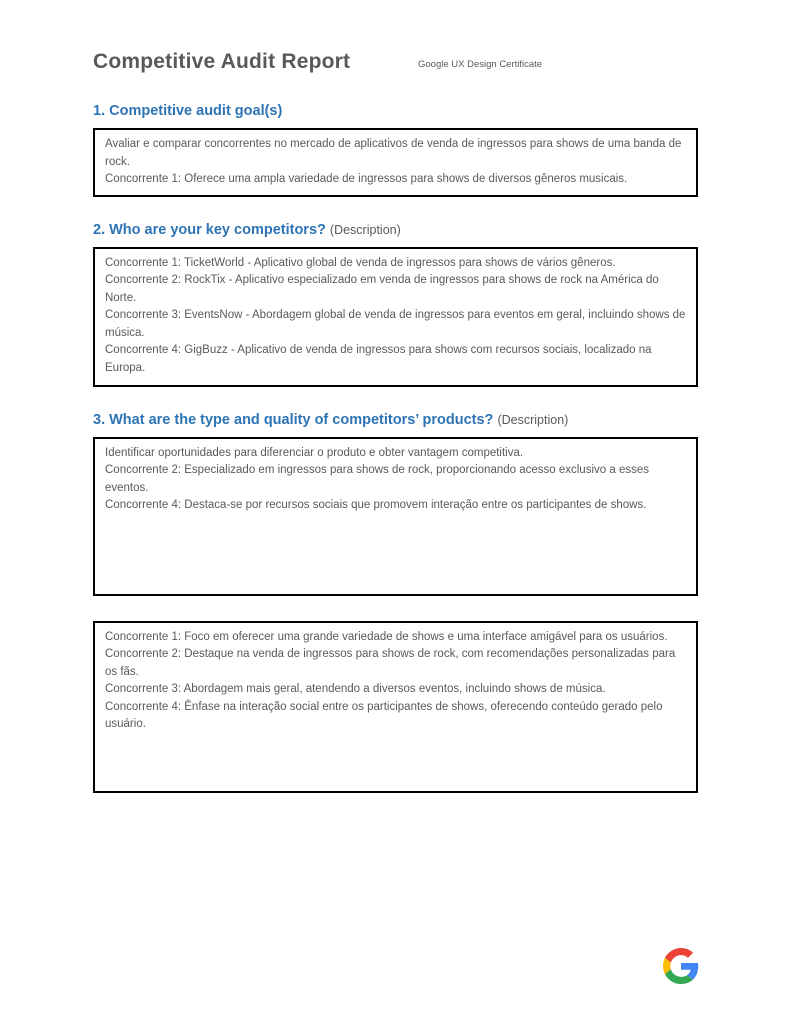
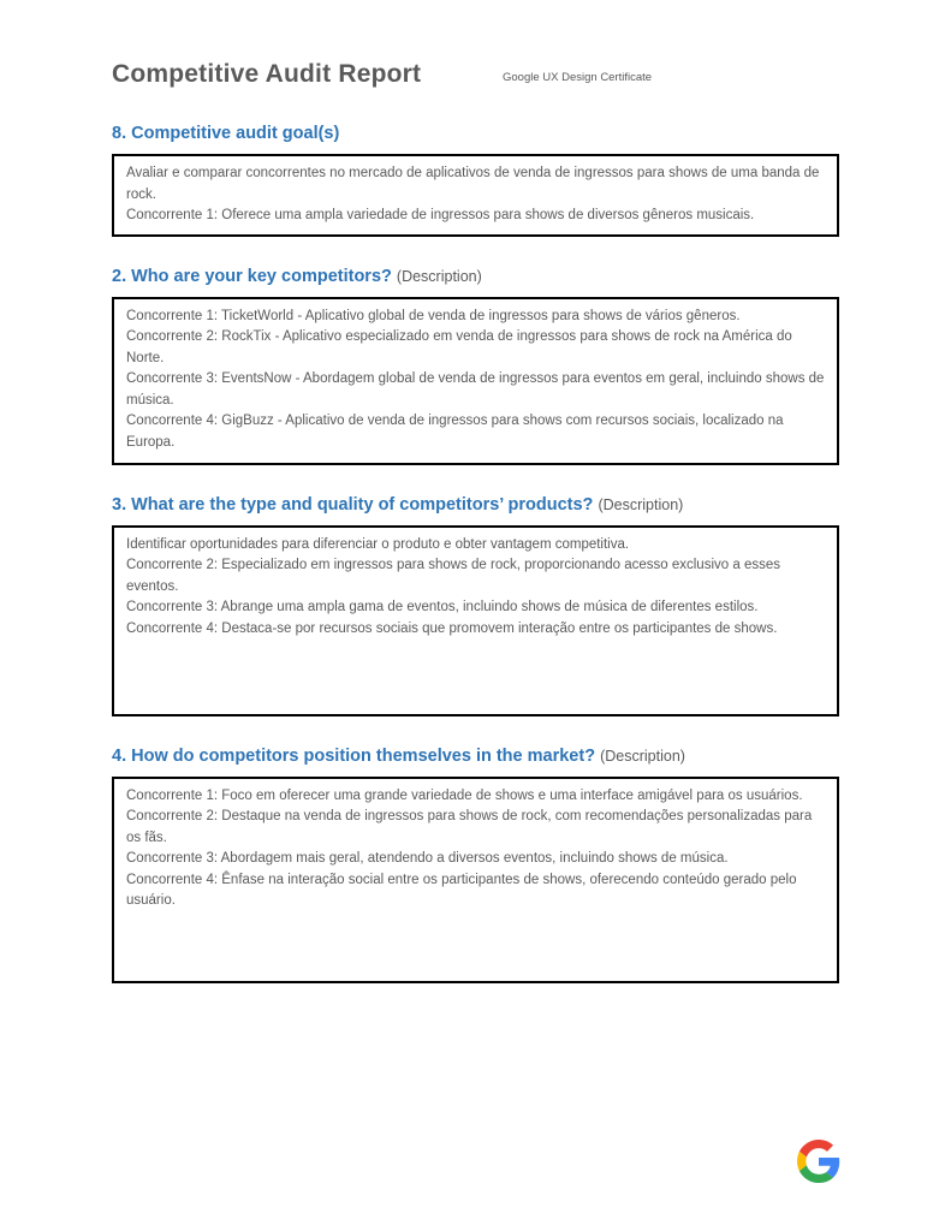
  Competitive Audit Report
  Google UX Design Certificate
- 1. Competitive audit goal(s)
+ 8. Competitive audit goal(s)
  Avaliar e comparar concorrentes no mercado de aplicativos de venda de ingressos para shows de uma banda de rock.
  Concorrente 1: Oferece uma ampla variedade de ingressos para shows de diversos gêneros musicais.
  2. Who are your key competitors? (Description)
  Concorrente 1: TicketWorld - Aplicativo global de venda de ingressos para shows de vários gêneros.
  Concorrente 2: RockTix - Aplicativo especializado em venda de ingressos para shows de rock na América do Norte.
  Concorrente 3: EventsNow - Abordagem global de venda de ingressos para eventos em geral, incluindo shows de música.
  Concorrente 4: GigBuzz - Aplicativo de venda de ingressos para shows com recursos sociais, localizado na Europa.
  3. What are the type and quality of competitors’ products? (Description)
  Identificar oportunidades para diferenciar o produto e obter vantagem competitiva.
  Concorrente 2: Especializado em ingressos para shows de rock, proporcionando acesso exclusivo a esses eventos.
+ Concorrente 3: Abrange uma ampla gama de eventos, incluindo shows de música de diferentes estilos.
  Concorrente 4: Destaca-se por recursos sociais que promovem interação entre os participantes de shows.
+ 4. How do competitors position themselves in the market? (Description)
  Concorrente 1: Foco em oferecer uma grande variedade de shows e uma interface amigável para os usuários.
  Concorrente 2: Destaque na venda de ingressos para shows de rock, com recomendações personalizadas para os fãs.
  Concorrente 3: Abordagem mais geral, atendendo a diversos eventos, incluindo shows de música.
  Concorrente 4: Ênfase na interação social entre os participantes de shows, oferecendo conteúdo gerado pelo usuário.
